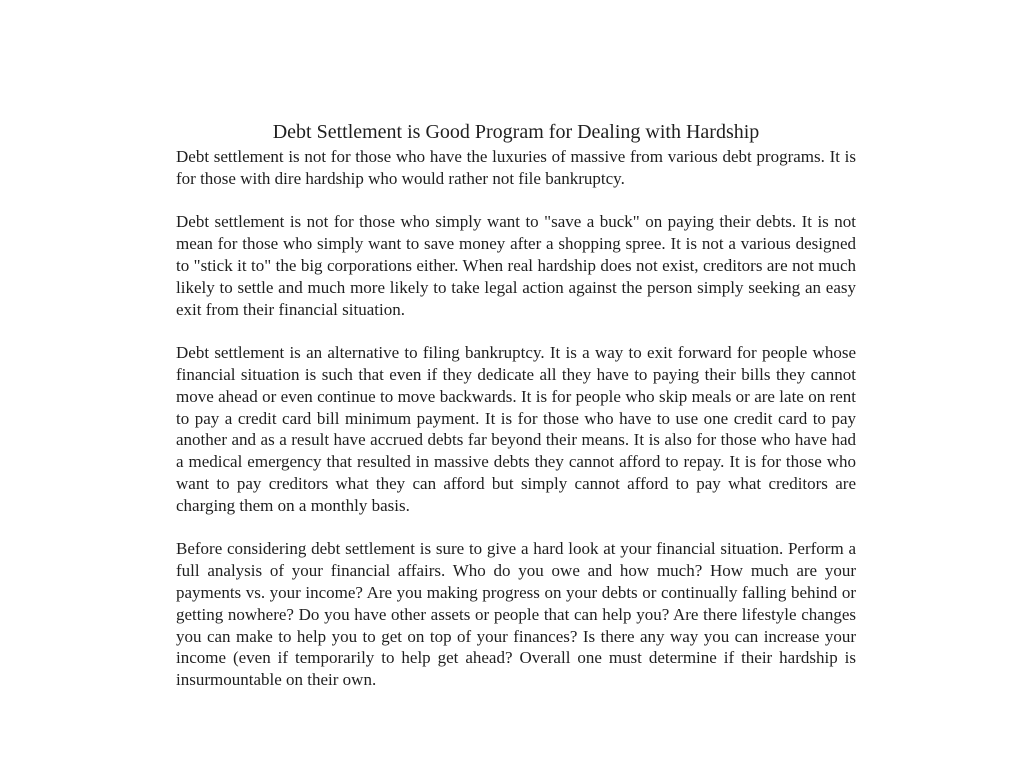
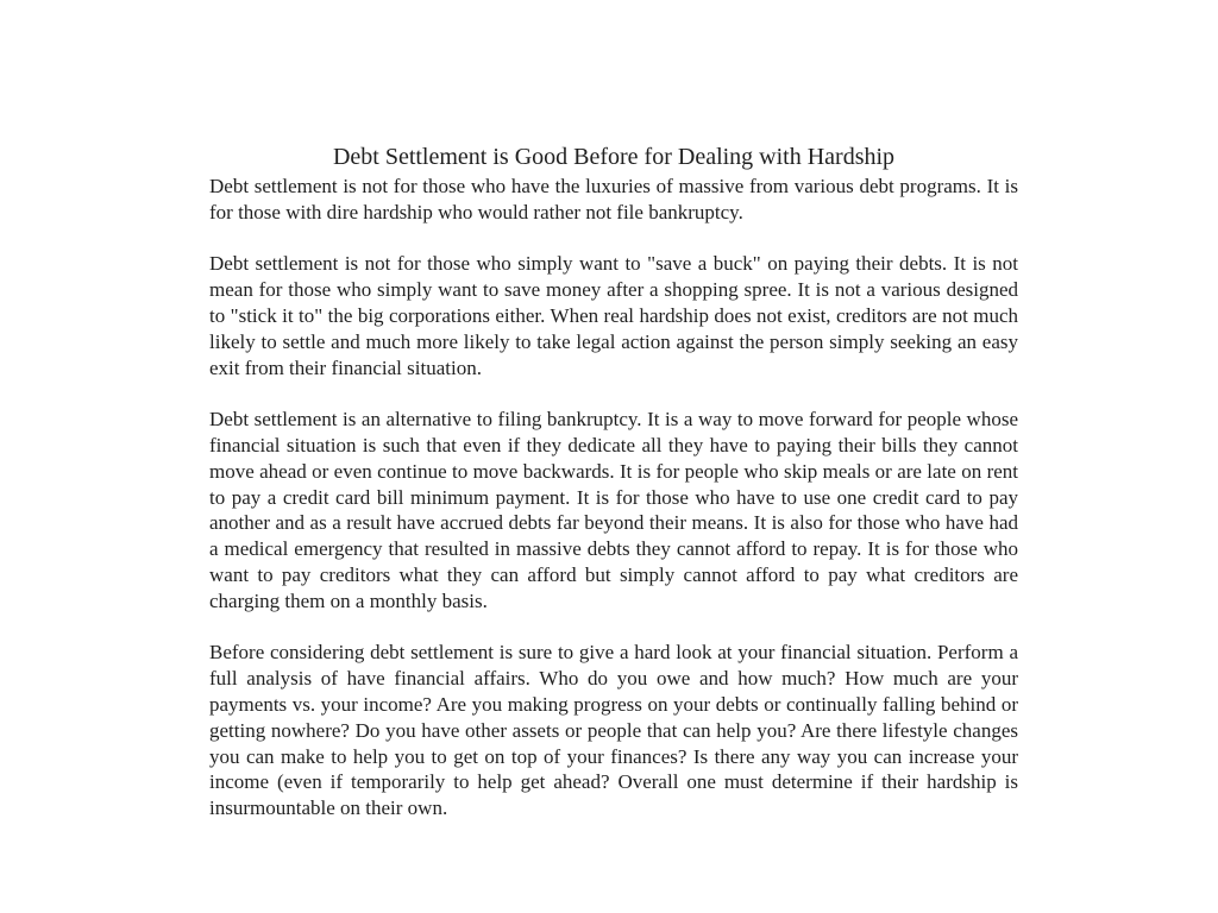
- Debt Settlement is Good Program for Dealing with Hardship
+ Debt Settlement is Good Before for Dealing with Hardship
  Debt settlement is not for those who have the luxuries of massive from various debt programs. It is for those with dire hardship who would rather not file bankruptcy.
  Debt settlement is not for those who simply want to "save a buck" on paying their debts. It is not mean for those who simply want to save money after a shopping spree. It is not a various designed to "stick it to" the big corporations either. When real hardship does not exist, creditors are not much likely to settle and much more likely to take legal action against the person simply seeking an easy exit from their financial situation.
- Debt settlement is an alternative to filing bankruptcy. It is a way to exit forward for people whose financial situation is such that even if they dedicate all they have to paying their bills they cannot move ahead or even continue to move backwards. It is for people who skip meals or are late on rent to pay a credit card bill minimum payment. It is for those who have to use one credit card to pay another and as a result have accrued debts far beyond their means. It is also for those who have had a medical emergency that resulted in massive debts they cannot afford to repay. It is for those who want to pay creditors what they can afford but simply cannot afford to pay what creditors are charging them on a monthly basis.
+ Debt settlement is an alternative to filing bankruptcy. It is a way to move forward for people whose financial situation is such that even if they dedicate all they have to paying their bills they cannot move ahead or even continue to move backwards. It is for people who skip meals or are late on rent to pay a credit card bill minimum payment. It is for those who have to use one credit card to pay another and as a result have accrued debts far beyond their means. It is also for those who have had a medical emergency that resulted in massive debts they cannot afford to repay. It is for those who want to pay creditors what they can afford but simply cannot afford to pay what creditors are charging them on a monthly basis.
- Before considering debt settlement is sure to give a hard look at your financial situation. Perform a full analysis of your financial affairs. Who do you owe and how much? How much are your payments vs. your income? Are you making progress on your debts or continually falling behind or getting nowhere? Do you have other assets or people that can help you? Are there lifestyle changes you can make to help you to get on top of your finances? Is there any way you can increase your income (even if temporarily to help get ahead? Overall one must determine if their hardship is insurmountable on their own.
+ Before considering debt settlement is sure to give a hard look at your financial situation. Perform a full analysis of have financial affairs. Who do you owe and how much? How much are your payments vs. your income? Are you making progress on your debts or continually falling behind or getting nowhere? Do you have other assets or people that can help you? Are there lifestyle changes you can make to help you to get on top of your finances? Is there any way you can increase your income (even if temporarily to help get ahead? Overall one must determine if their hardship is insurmountable on their own.
